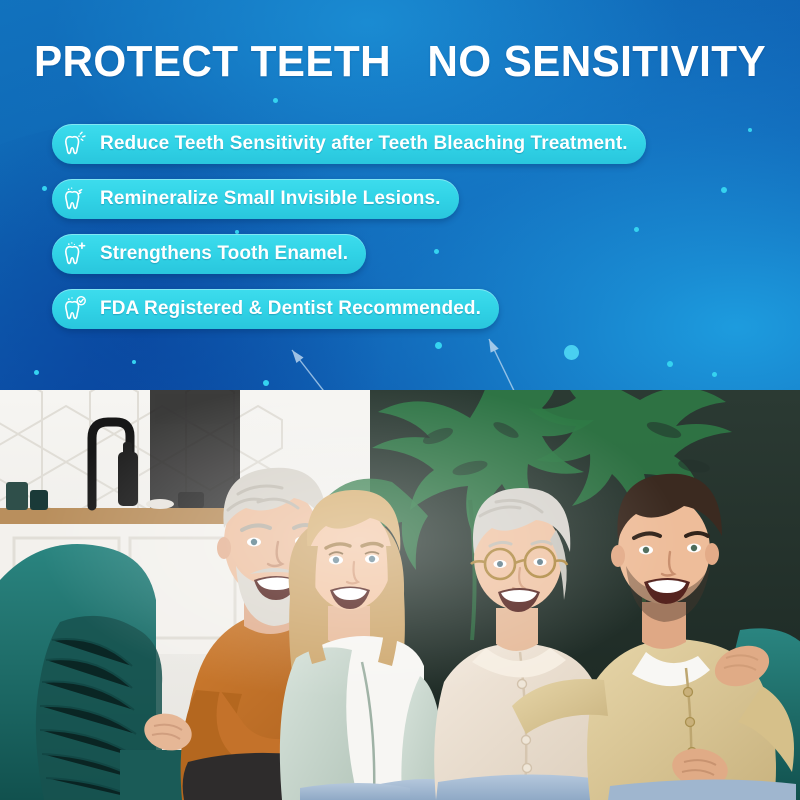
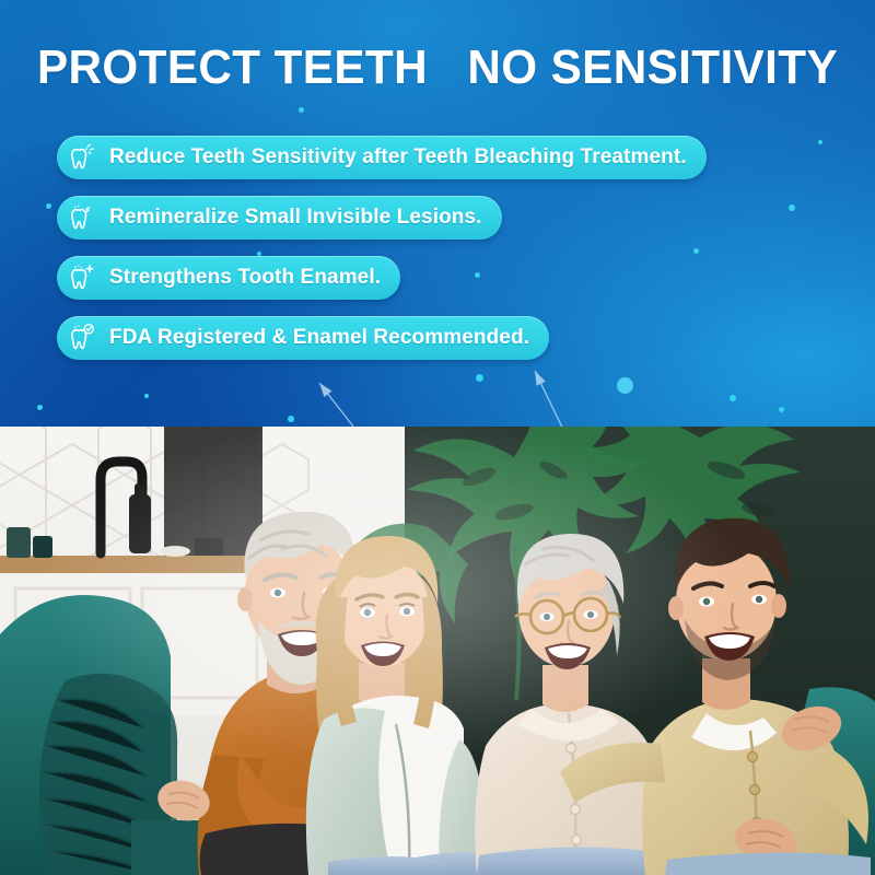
  PROTECT TEETH NO SENSITIVITY
  Reduce Teeth Sensitivity after Teeth Bleaching Treatment.
  Remineralize Small Invisible Lesions.
  Strengthens Tooth Enamel.
- FDA Registered & Dentist Recommended.
+ FDA Registered & Enamel Recommended.
